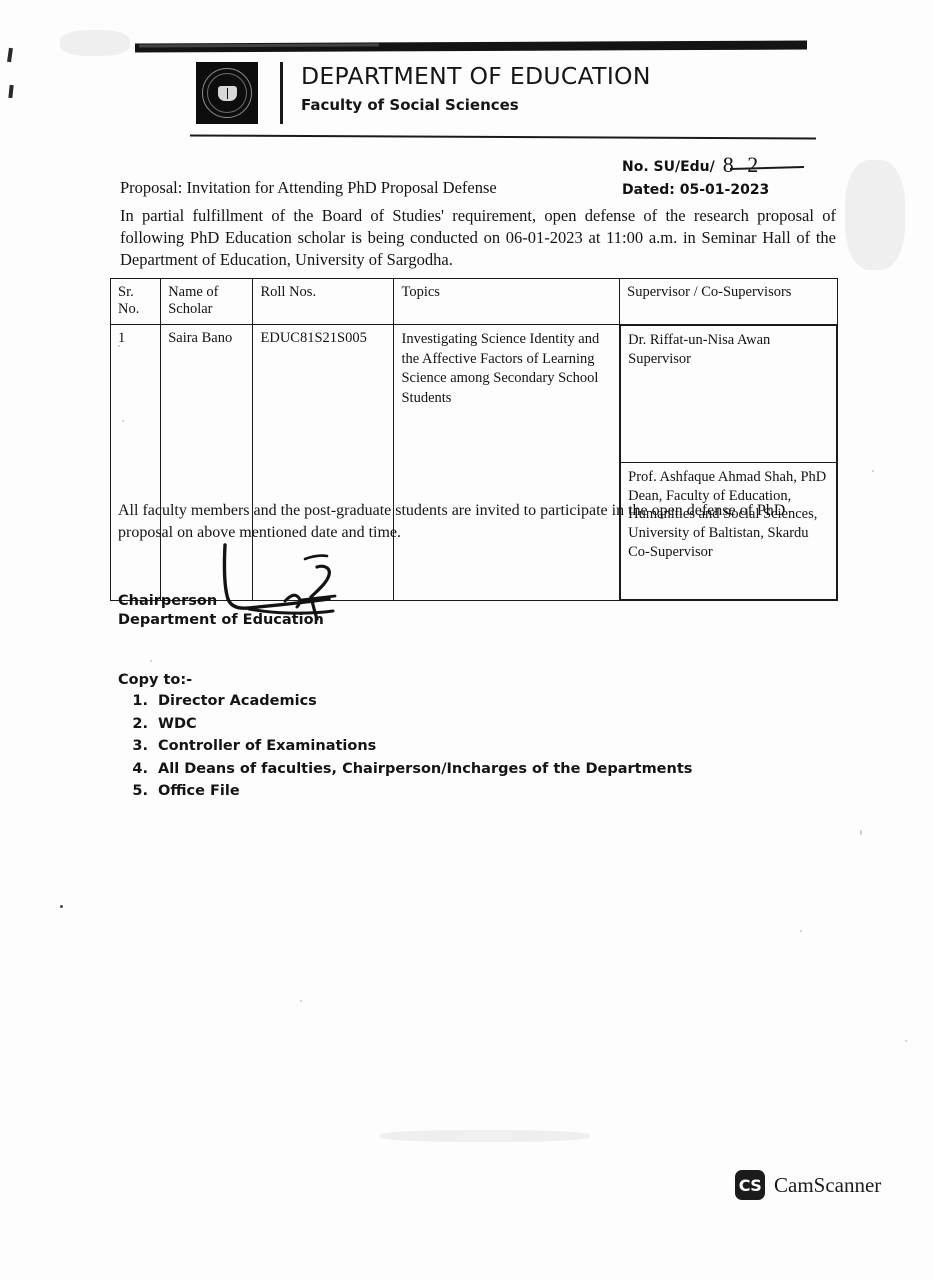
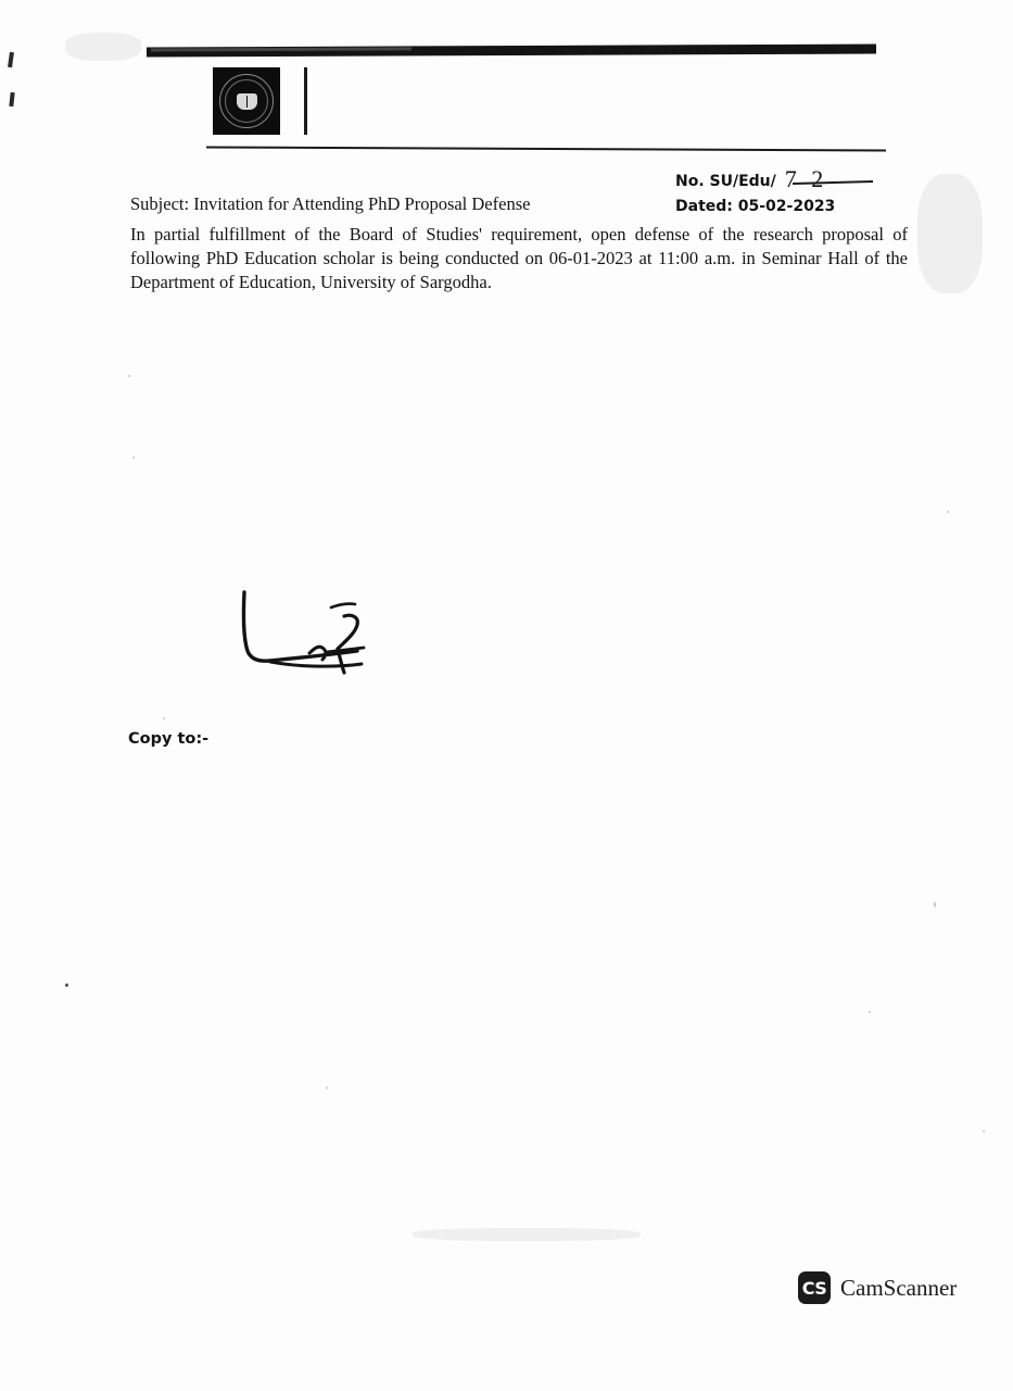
- DEPARTMENT OF EDUCATION
- Faculty of Social Sciences
- No. SU/Edu/ 8 2
+ No. SU/Edu/ 7 2
- Dated: 05-01-2023
+ Dated: 05-02-2023
- Proposal: Invitation for Attending PhD Proposal Defense
+ Subject: Invitation for Attending PhD Proposal Defense
  In partial fulfillment of the Board of Studies' requirement, open defense of the research proposal of following PhD Education scholar is being conducted on 06-01-2023 at 11:00 a.m. in Seminar Hall of the Department of Education, University of Sargodha.
- Sr. No.	Name of Scholar	Roll Nos.	Topics	Supervisor / Co-Supervisors
- 1	Saira Bano	EDUC81S21S005	Investigating Science Identity and the Affective Factors of Learning Science among Secondary School Students
- Dr. Riffat-un-Nisa Awan Supervisor
- Prof. Ashfaque Ahmad Shah, PhD Dean, Faculty of Education, Humanities and Social Sciences, University of Baltistan, Skardu Co-Supervisor
- All faculty members and the post-graduate students are invited to participate in the open defense of PhD proposal on above mentioned date and time.
- Chairperson
- Department of Education
  Copy to:-
- 1.
- Director Academics
- 2.
- WDC
- 3.
- Controller of Examinations
- 4.
- All Deans of faculties, Chairperson/Incharges of the Departments
- 5.
- Office File
  CS
  CamScanner
